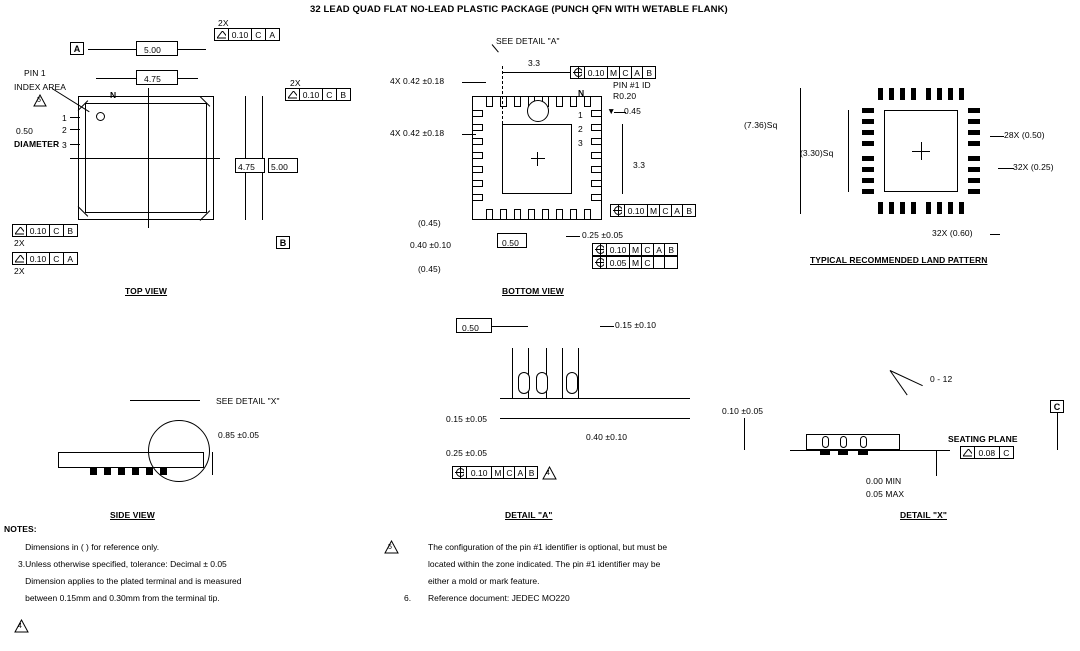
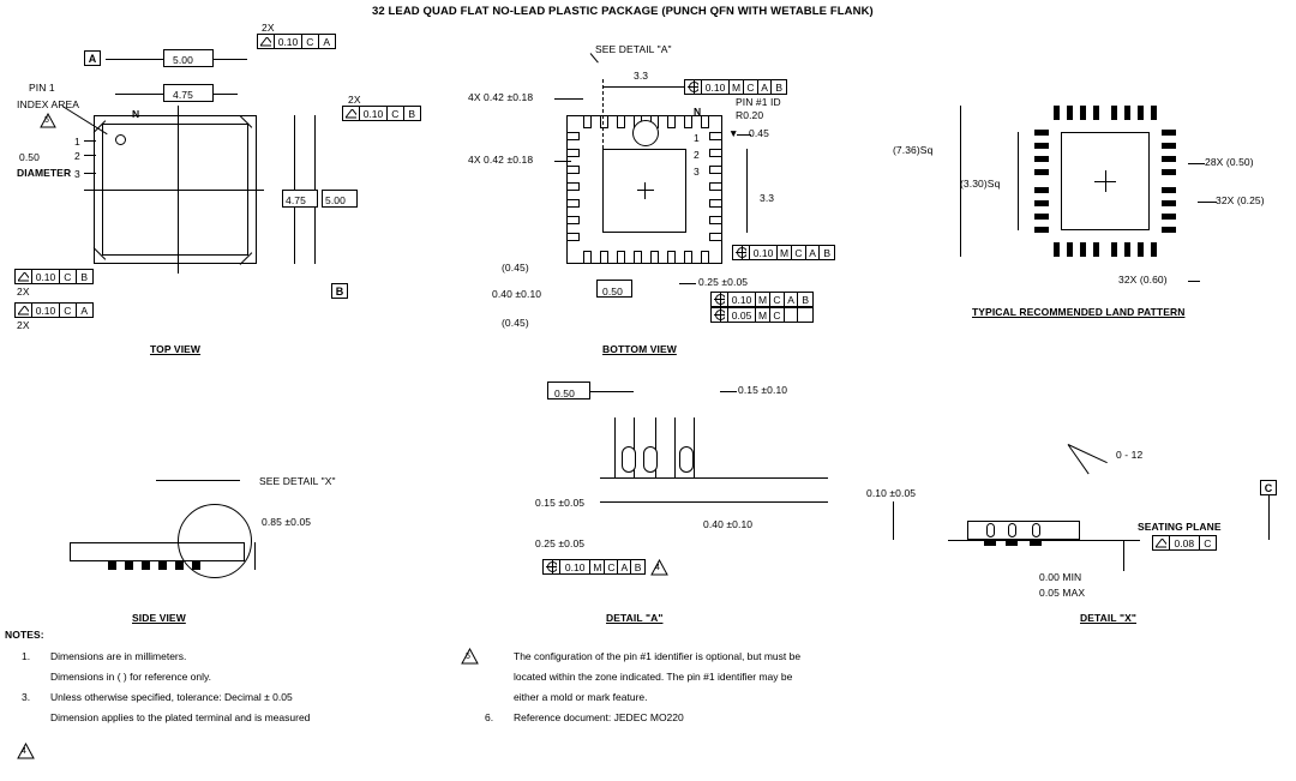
  32 LEAD QUAD FLAT NO-LEAD PLASTIC PACKAGE (PUNCH QFN WITH WETABLE FLANK)
  PIN 1
  INDEX AREA
  0.50
  DIAMETER
  1
  2
  3
  N
  A
  B
  5.00
  4.75
  4.75
  5.00
  2X
  2X
  2X
  2X
  0.10
  C
  A
  0.10
  C
  B
  0.10
  C
  B
  0.10
  C
  A
  TOP VIEW
  SEE DETAIL "A"
  3.3
  4X 0.42 ±0.18
  4X 0.42 ±0.18
  N
  PIN #1 ID
  R0.20
  0.45
  ▼
  1
  2
  3
  3.3
  (0.45)
  (0.45)
  0.40 ±0.10
  0.50
  0.25 ±0.05
  0.10
  M
  C
  A
  B
  0.10
  M
  C
  A
  B
  0.10
  M
  C
  A
  B
  0.05
  M
  C
  BOTTOM VIEW
  (7.36)Sq
  (3.30)Sq
  28X (0.50)
  32X (0.25)
  32X (0.60)
  TYPICAL RECOMMENDED LAND PATTERN
  SEE DETAIL "X"
  0.85 ±0.05
  SIDE VIEW
  0.50
  0.15 ±0.10
  0.15 ±0.05
  0.40 ±0.10
  0.25 ±0.05
  0.10
  M
  C
  A
  B
  DETAIL "A"
  0 - 12
  0.10 ±0.05
  SEATING PLANE
  C
  0.08
  C
  0.00 MIN
  0.05 MAX
  DETAIL "X"
  NOTES:
+ 1.	Dimensions are in millimeters.
  	Dimensions in ( ) for reference only.
  3.	Unless otherwise specified, tolerance: Decimal ± 0.05
  	Dimension applies to the plated terminal and is measured
- 	between 0.15mm and 0.30mm from the terminal tip.
  	The configuration of the pin #1 identifier is optional, but must be
  	located within the zone indicated. The pin #1 identifier may be
  	either a mold or mark feature.
  6.	Reference document: JEDEC MO220
